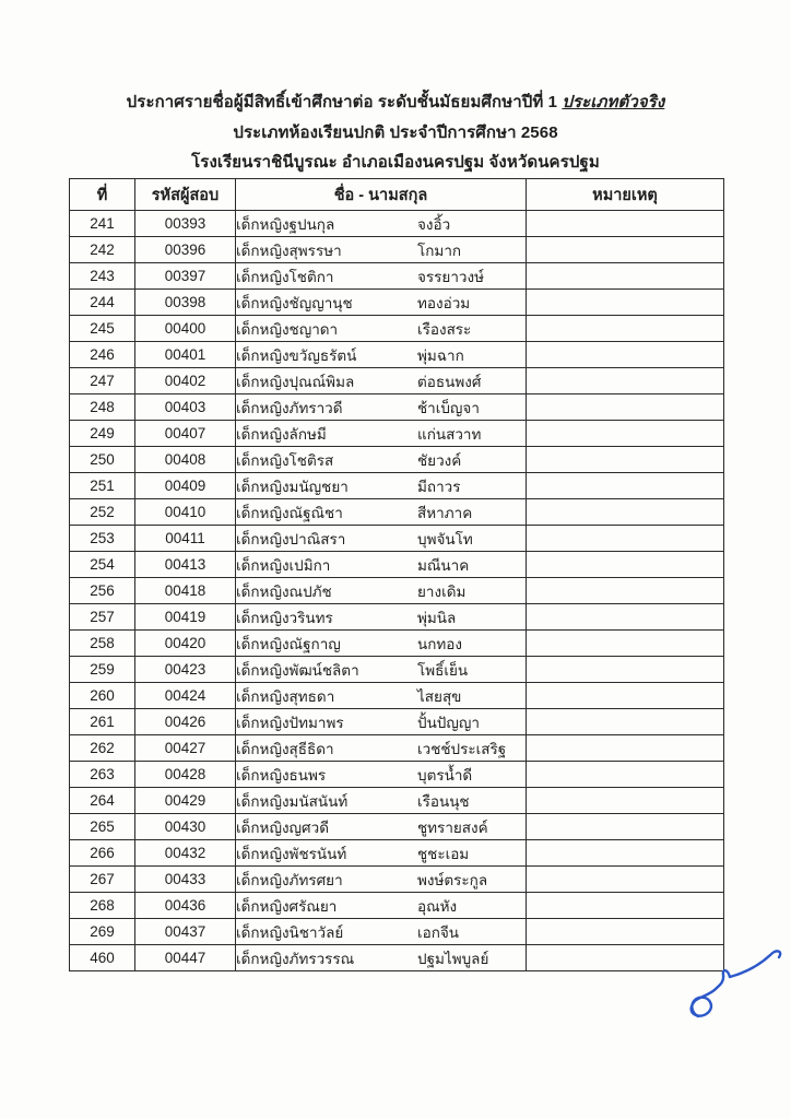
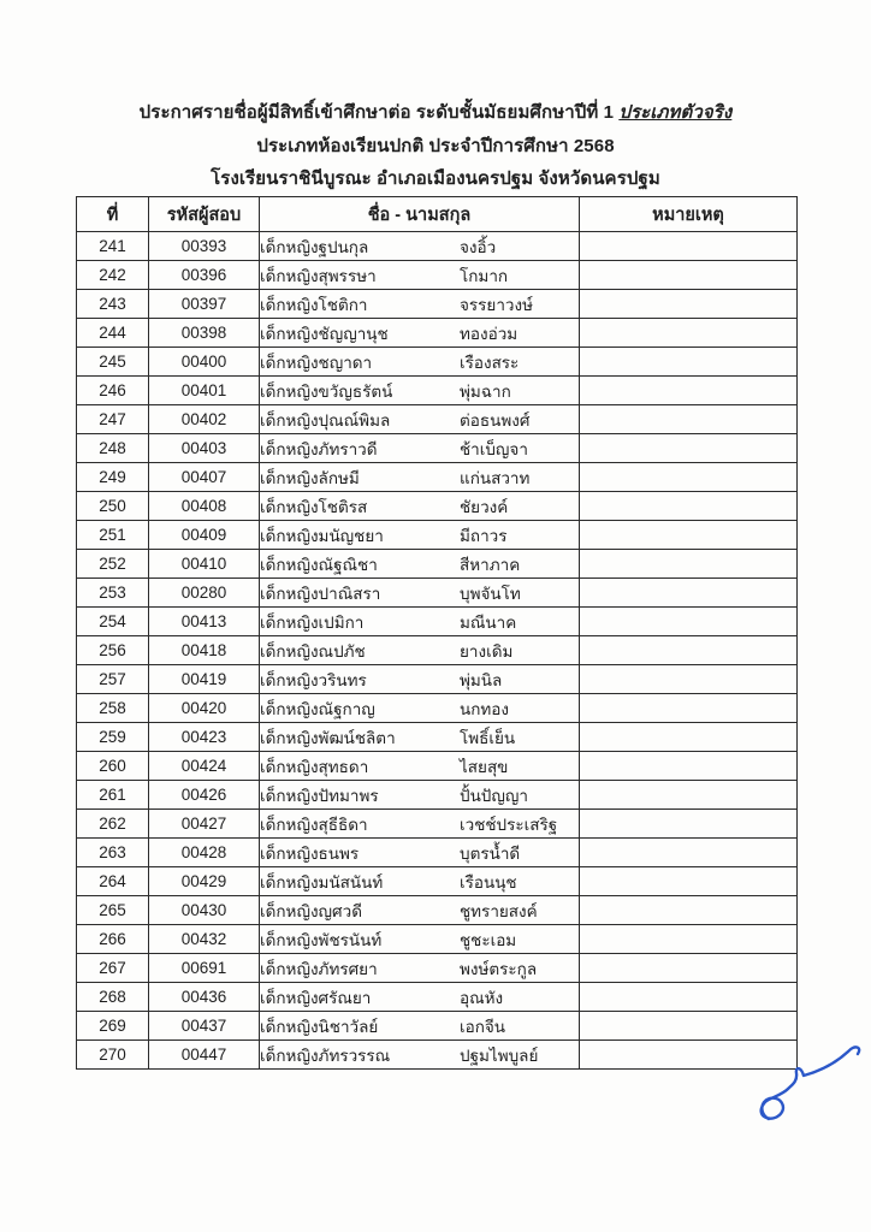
  ประกาศรายชื่อผู้มีสิทธิ์เข้าศึกษาต่อ ระดับชั้นมัธยมศึกษาปีที่ 1 ประเภทตัวจริง
  ประเภทห้องเรียนปกติ ประจำปีการศึกษา 2568
  โรงเรียนราชินีบูรณะ อำเภอเมืองนครปฐม จังหวัดนครปฐม
  ที่	รหัสผู้สอบ	ชื่อ - นามสกุล	หมายเหตุ
  241	00393	เด็กหญิงฐปนกุล จงอิ้ว
  242	00396	เด็กหญิงสุพรรษา โกมาก
  243	00397	เด็กหญิงโชติกา จรรยาวงษ์
  244	00398	เด็กหญิงชัญญานุช ทองอ่วม
  245	00400	เด็กหญิงชญาดา เรืองสระ
  246	00401	เด็กหญิงขวัญธรัตน์ พุ่มฉาก
  247	00402	เด็กหญิงปุณณ์พิมล ต่อธนพงศ์
  248	00403	เด็กหญิงภัทราวดี ช้าเบ็ญจา
  249	00407	เด็กหญิงลักษมี แก่นสวาท
  250	00408	เด็กหญิงโชติรส ชัยวงค์
  251	00409	เด็กหญิงมนัญชยา มีถาวร
  252	00410	เด็กหญิงณัฐณิชา สีหาภาค
- 253	00411	เด็กหญิงปาณิสรา บุพจันโท
+ 253	00280	เด็กหญิงปาณิสรา บุพจันโท
  254	00413	เด็กหญิงเปมิกา มณีนาค
  256	00418	เด็กหญิงณปภัช ยางเดิม
  257	00419	เด็กหญิงวรินทร พุ่มนิล
  258	00420	เด็กหญิงณัฐกาญ นกทอง
  259	00423	เด็กหญิงพัฒน์ชลิตา โพธิ์เย็น
  260	00424	เด็กหญิงสุทธดา ไสยสุข
  261	00426	เด็กหญิงปัทมาพร ปั้นปัญญา
  262	00427	เด็กหญิงสุธีธิดา เวชช์ประเสริฐ
  263	00428	เด็กหญิงธนพร บุตรน้ำดี
  264	00429	เด็กหญิงมนัสนันท์ เรือนนุช
  265	00430	เด็กหญิงญศวดี ชูทรายสงค์
  266	00432	เด็กหญิงพัชรนันท์ ชูชะเอม
- 267	00433	เด็กหญิงภัทรศยา พงษ์ตระกูล
+ 267	00691	เด็กหญิงภัทรศยา พงษ์ตระกูล
  268	00436	เด็กหญิงศรัณยา อุณหัง
  269	00437	เด็กหญิงนิชาวัลย์ เอกจีน
- 460	00447	เด็กหญิงภัทรวรรณ ปฐมไพบูลย์
+ 270	00447	เด็กหญิงภัทรวรรณ ปฐมไพบูลย์
